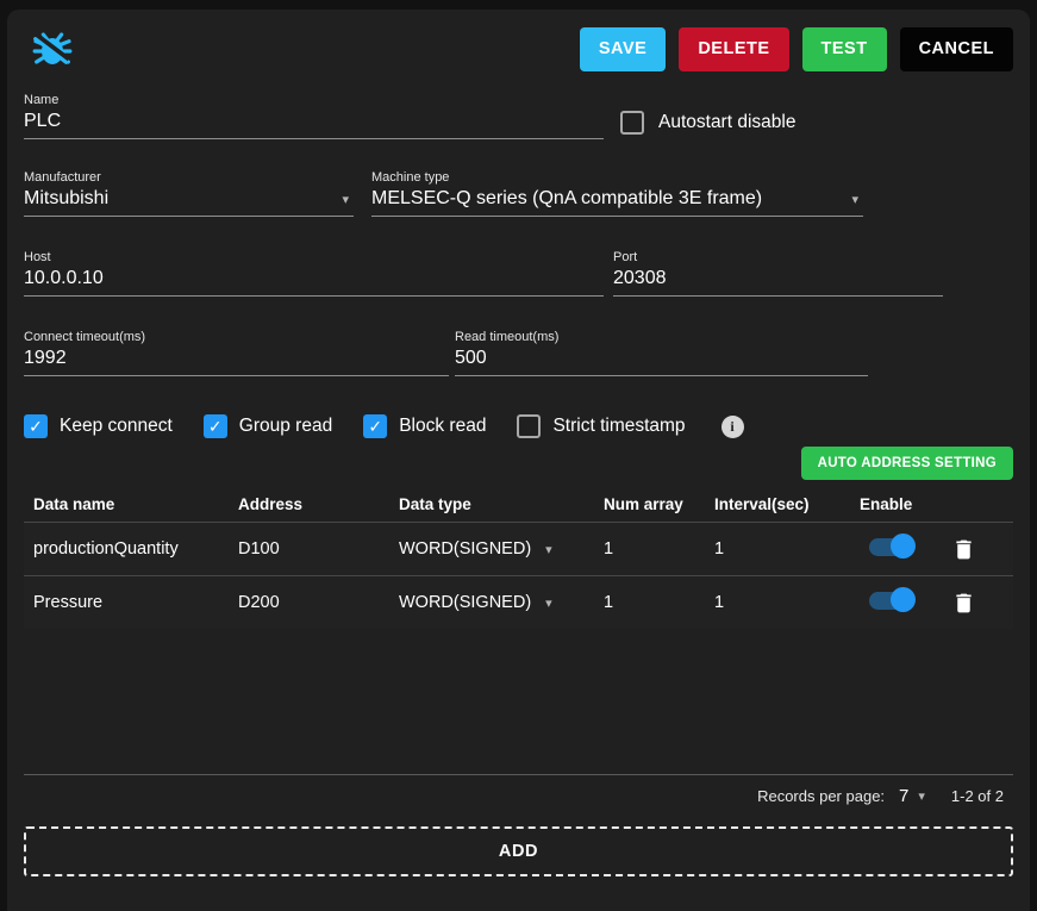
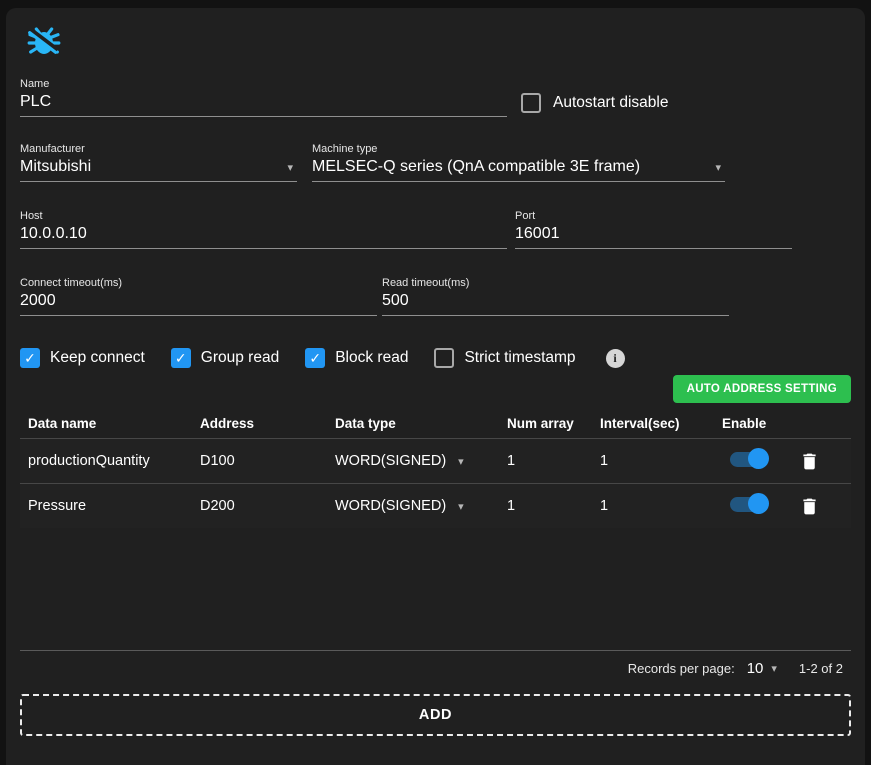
- SAVE
- DELETE
- TEST
- CANCEL
  Name
  PLC
  Autostart disable
  Manufacturer
  Mitsubishi
  ▾
  Machine type
  MELSEC-Q series (QnA compatible 3E frame)
  ▾
  Host
  10.0.0.10
  Port
- 20308
+ 16001
  Connect timeout(ms)
- 1992
+ 2000
  Read timeout(ms)
  500
  ✓
  Keep connect
  ✓
  Group read
  ✓
  Block read
  Strict timestamp
  i
  AUTO ADDRESS SETTING
  Data name
  Address
  Data type
  Num array
  Interval(sec)
  Enable
  productionQuantity
  D100
  WORD(SIGNED)
  ▾
  1
  1
  Pressure
  D200
  WORD(SIGNED)
  ▾
  1
  1
  Records per page:
- 7
+ 10
  ▾
  1-2 of 2
  ADD
